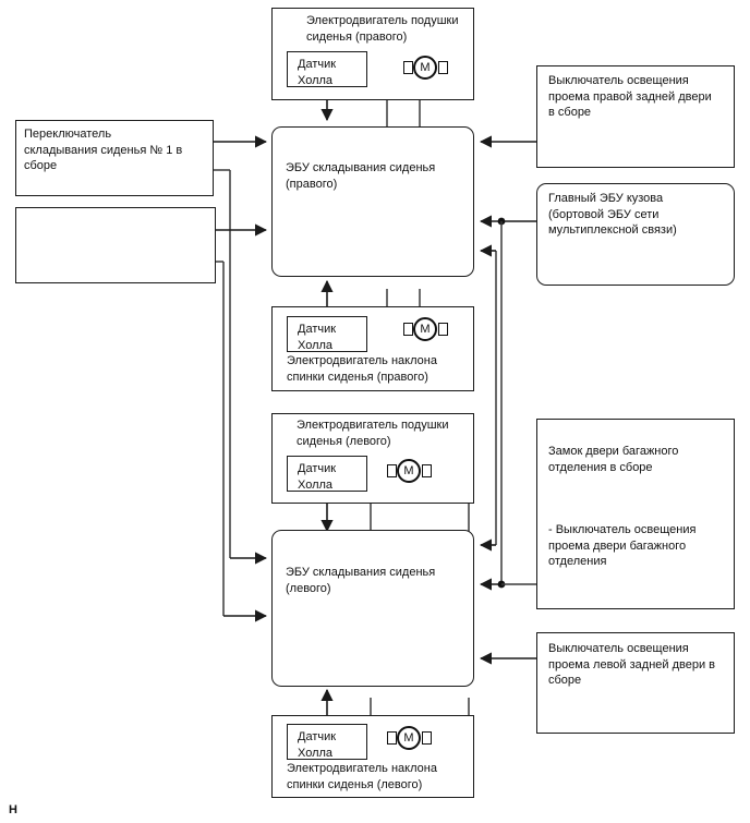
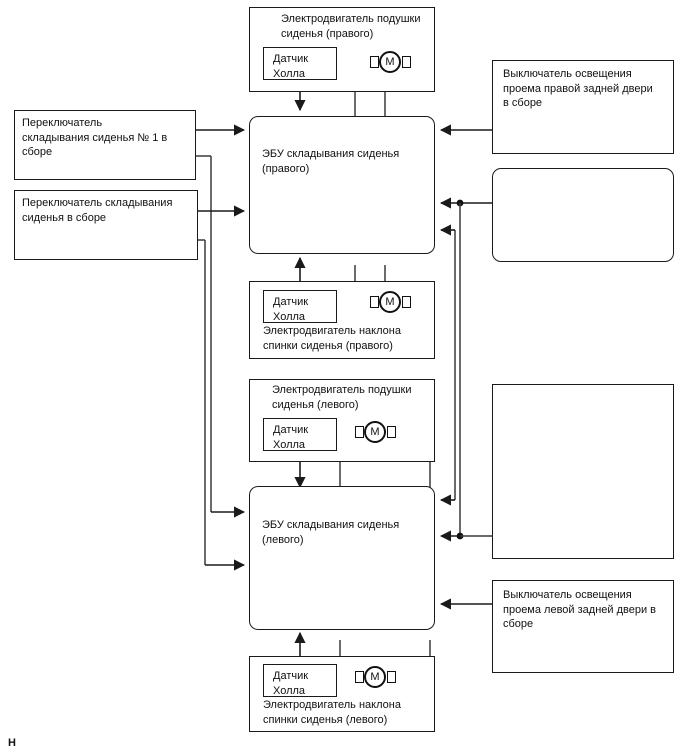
  Электродвигатель подушки
  сиденья (правого)
  Датчик
  Холла
  M
  ЭБУ складывания сиденья
  (правого)
  Датчик
  Холла
  Электродвигатель наклона
  спинки сиденья (правого)
  M
  Электродвигатель подушки
  сиденья (левого)
  Датчик
  Холла
  M
  ЭБУ складывания сиденья
  (левого)
  Датчик
  Холла
  Электродвигатель наклона
  спинки сиденья (левого)
  M
  Переключатель
  складывания сиденья № 1 в
  сборе
+ Переключатель складывания
+ сиденья в сборе
  Выключатель освещения
  проема правой задней двери
  в сборе
- Главный ЭБУ кузова
- (бортовой ЭБУ сети
- мультиплексной связи)
- Замок двери багажного
- отделения в сборе
- - Выключатель освещения
- проема двери багажного
- отделения
  Выключатель освещения
  проема левой задней двери в
  сборе
  H
